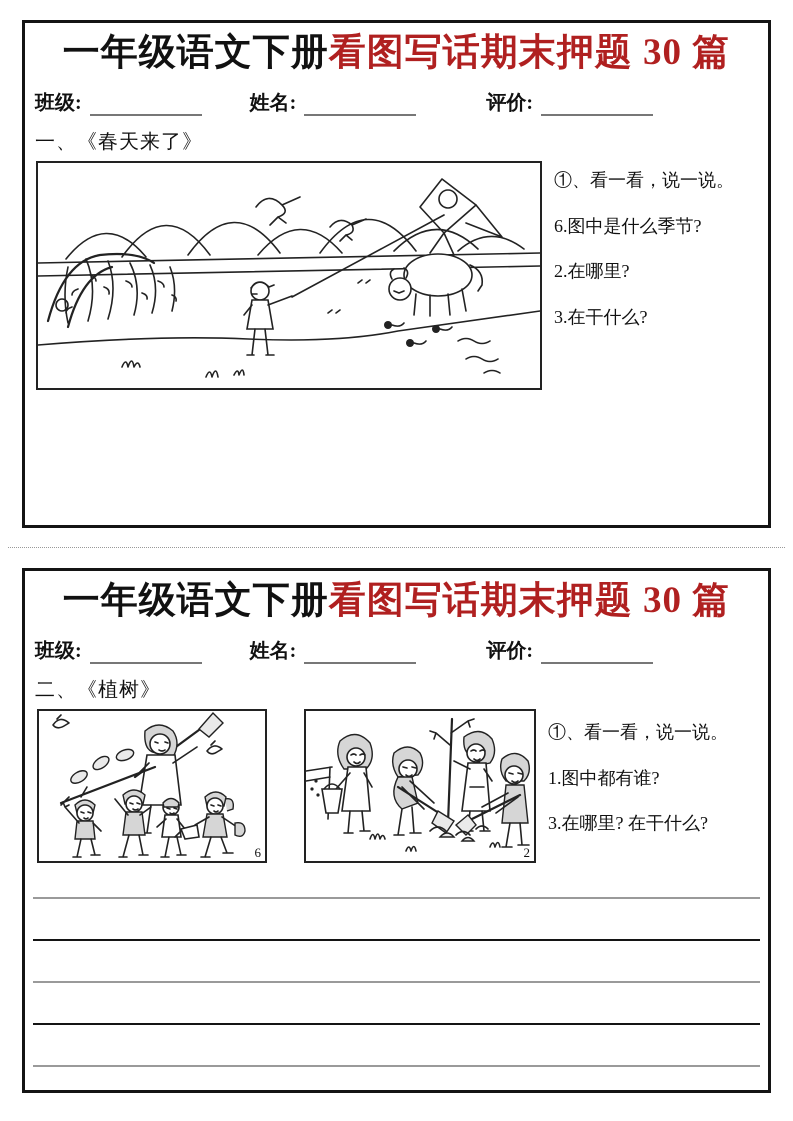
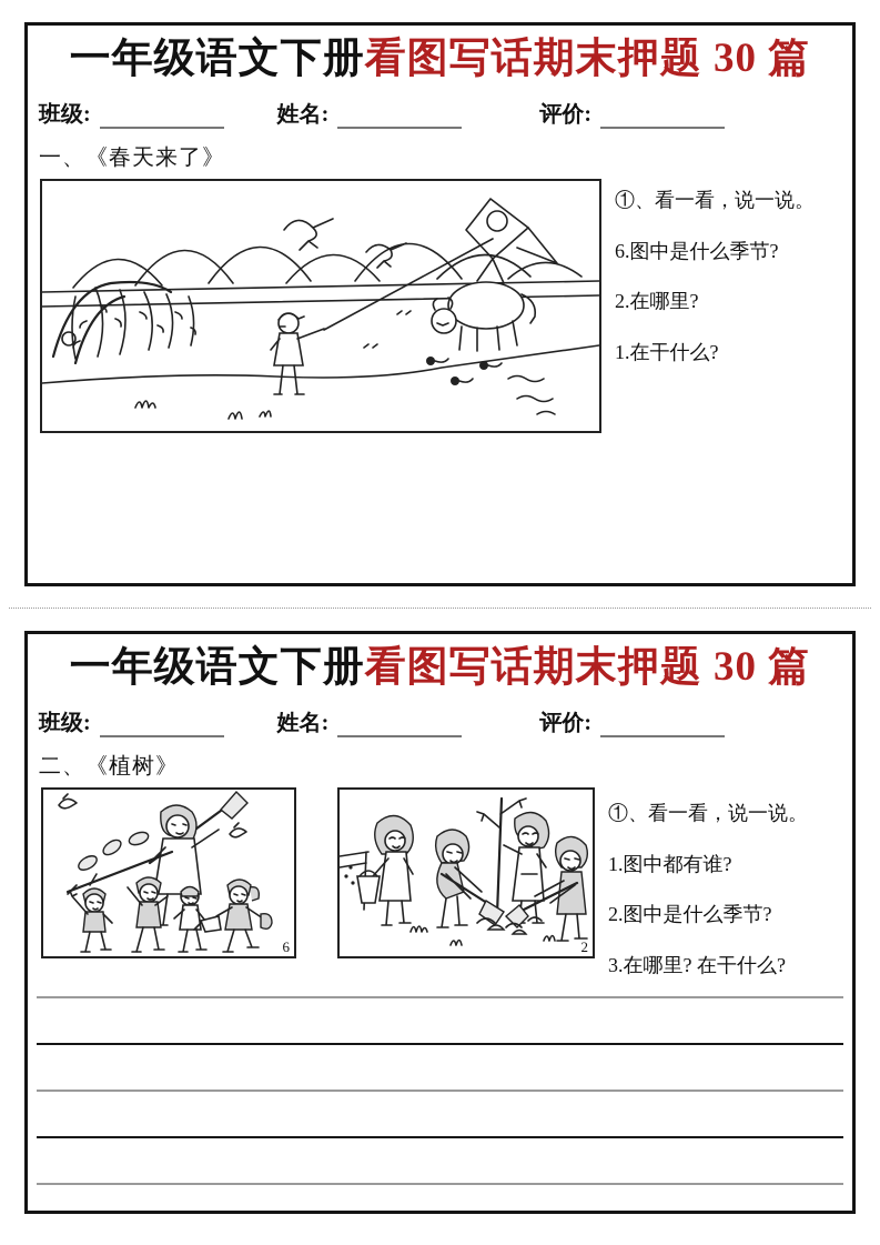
  一年级语文下册看图写话期末押题 30 篇
  班级:
  姓名:
  评价:
  一、《春天来了》
  ①、看一看，说一说。
  6.图中是什么季节?
  2.在哪里?
- 3.在干什么?
+ 1.在干什么?
  一年级语文下册看图写话期末押题 30 篇
  班级:
  姓名:
  评价:
  二、《植树》
  6
  2
  ①、看一看，说一说。
  1.图中都有谁?
+ 2.图中是什么季节?
  3.在哪里? 在干什么?
